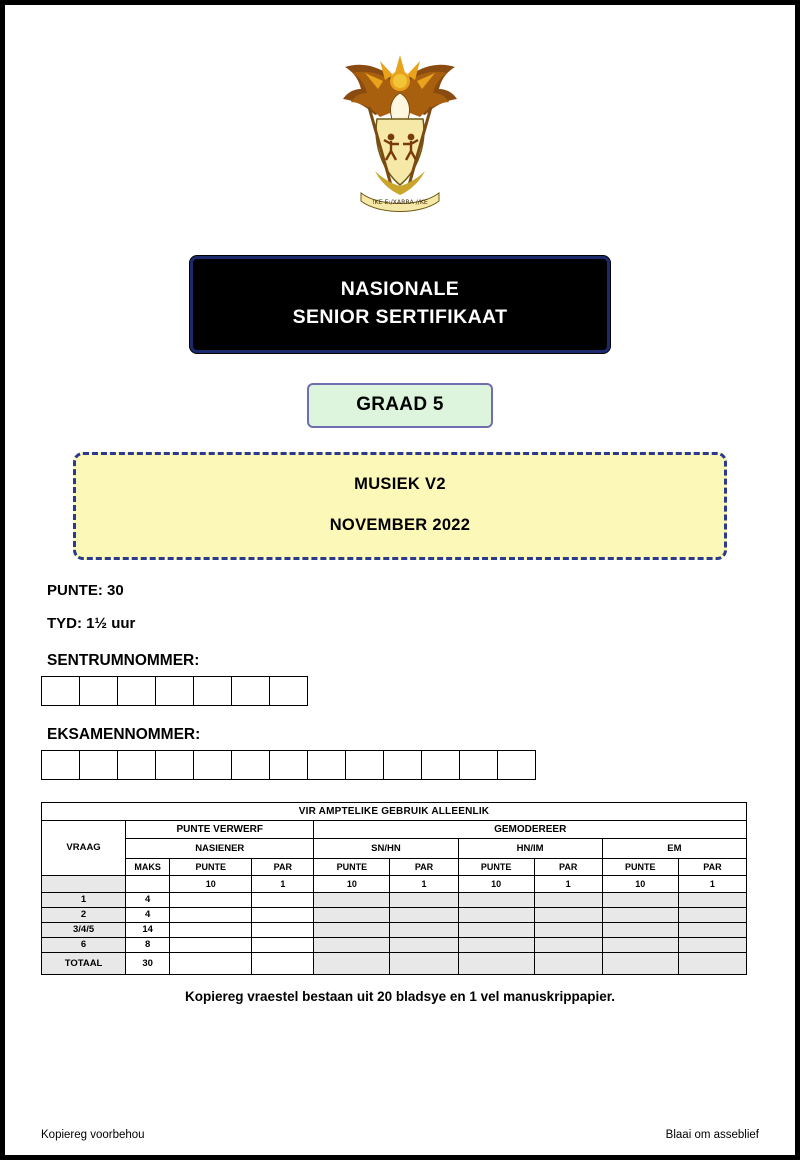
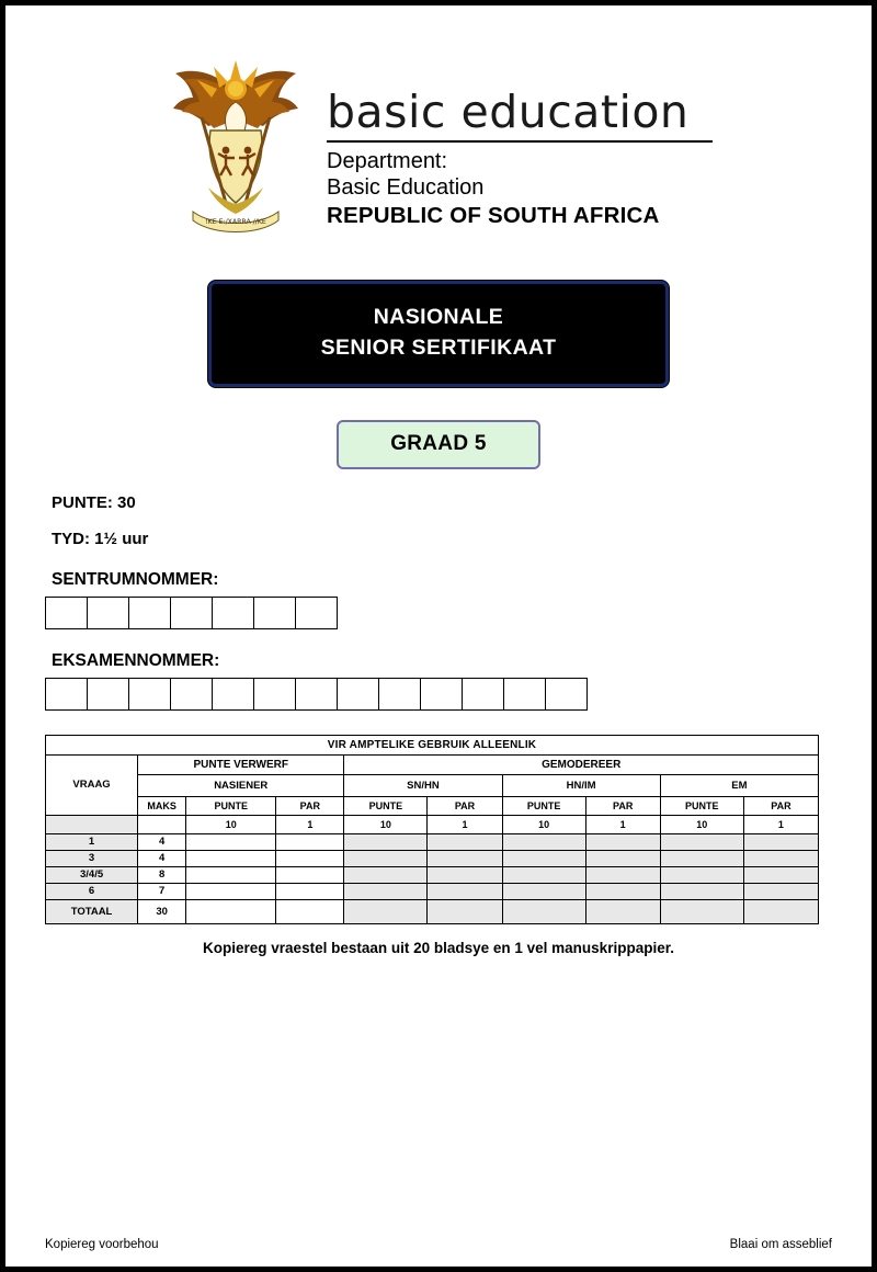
+ basic education
+ Department:
+ Basic Education
+ REPUBLIC OF SOUTH AFRICA
  NASIONALE
  SENIOR SERTIFIKAAT
  GRAAD 5
- MUSIEK V2
- NOVEMBER 2022
  PUNTE: 30
  TYD: 1½ uur
  SENTRUMNOMMER:
  EKSAMENNOMMER:
  VIR AMPTELIKE GEBRUIK ALLEENLIK
  VRAAG	PUNTE VERWERF	GEMODEREER
  NASIENER	SN/HN	HN/IM	EM
  MAKS	PUNTE	PAR	PUNTE	PAR	PUNTE	PAR	PUNTE	PAR
  		10	1	10	1	10	1	10	1
  1	4
- 2	4
+ 3	4
- 3/4/5	14
+ 3/4/5	8
- 6	8
+ 6	7
  TOTAAL	30
  Kopiereg vraestel bestaan uit 20 bladsye en 1 vel manuskrippapier.
  Kopiereg voorbehou
  Blaai om asseblief
